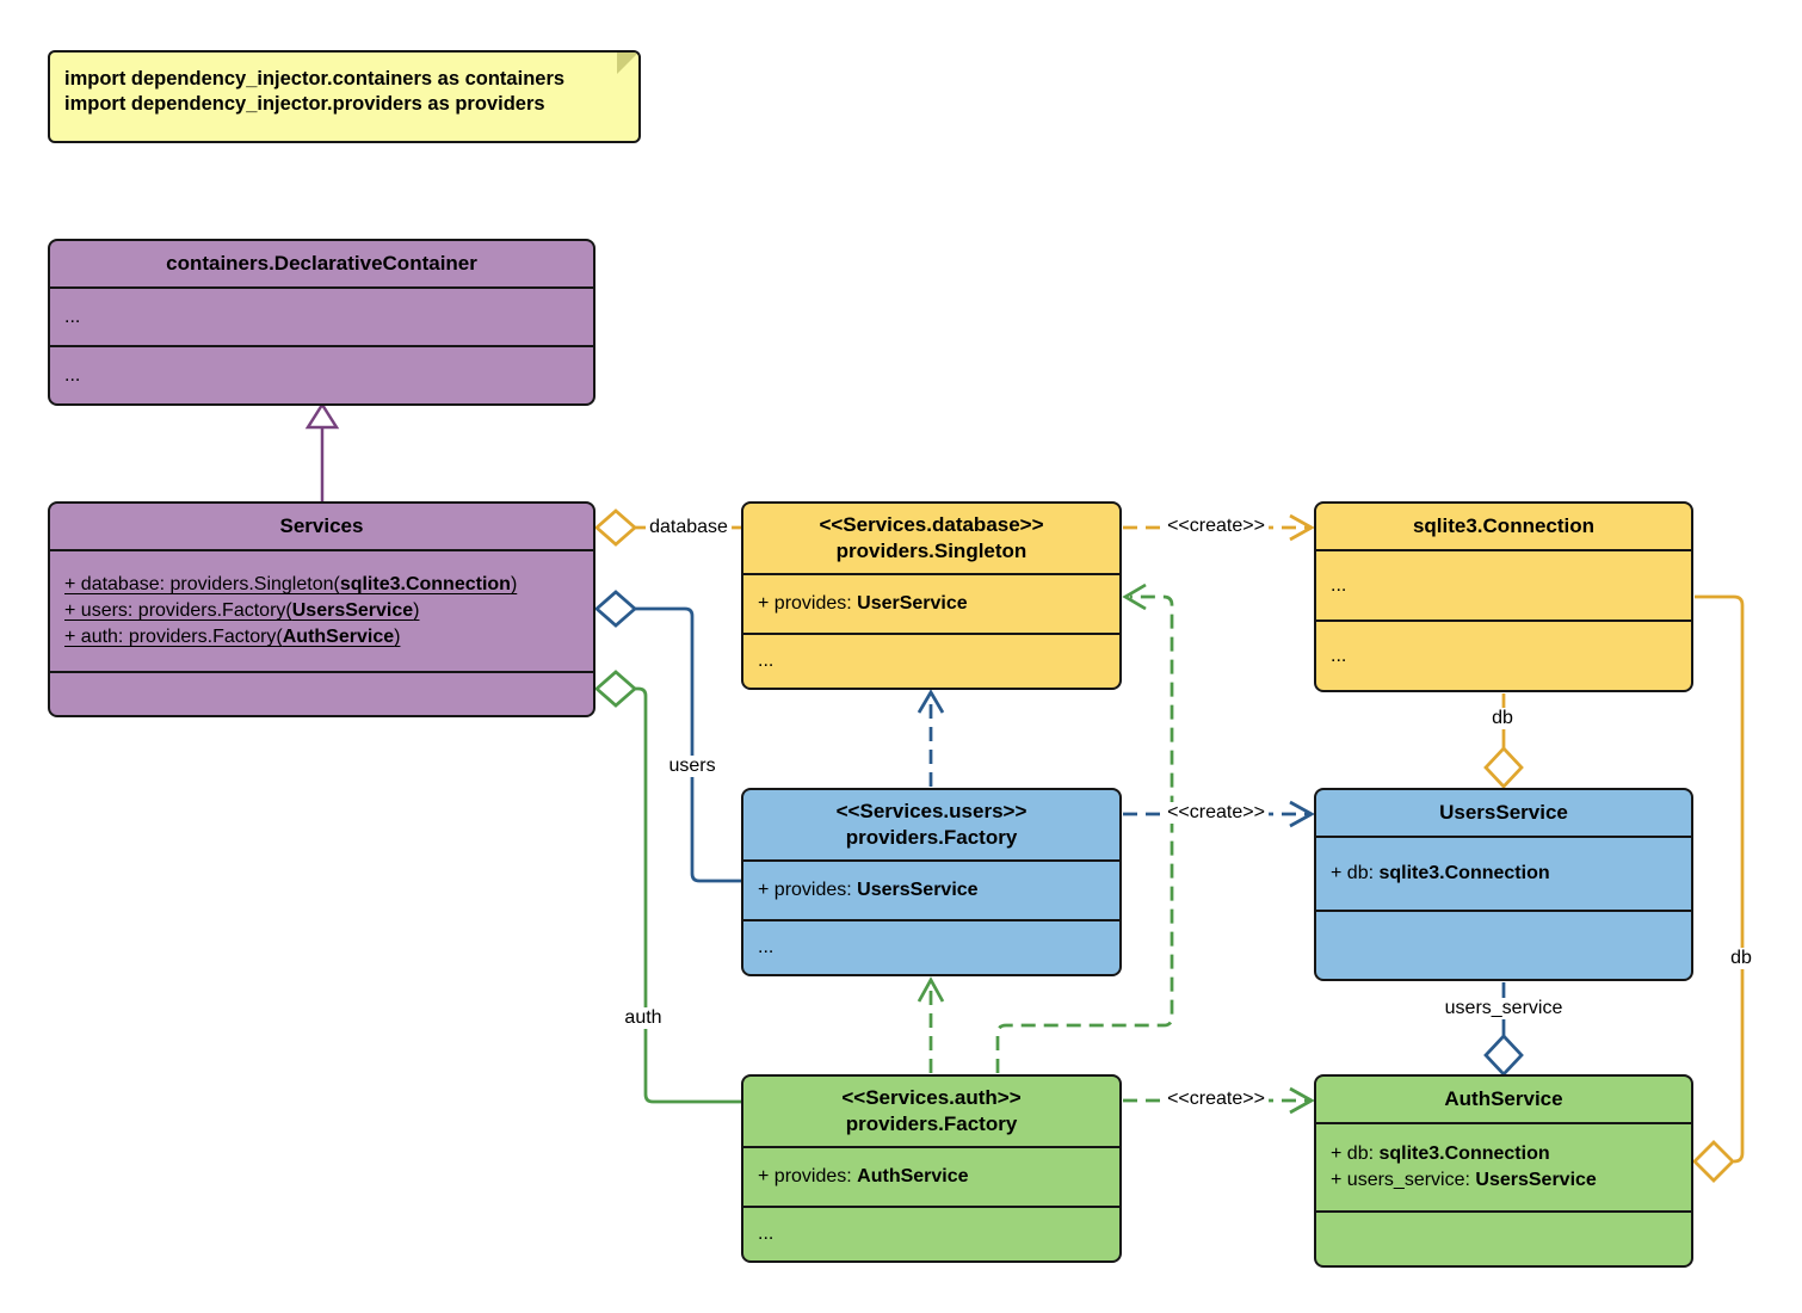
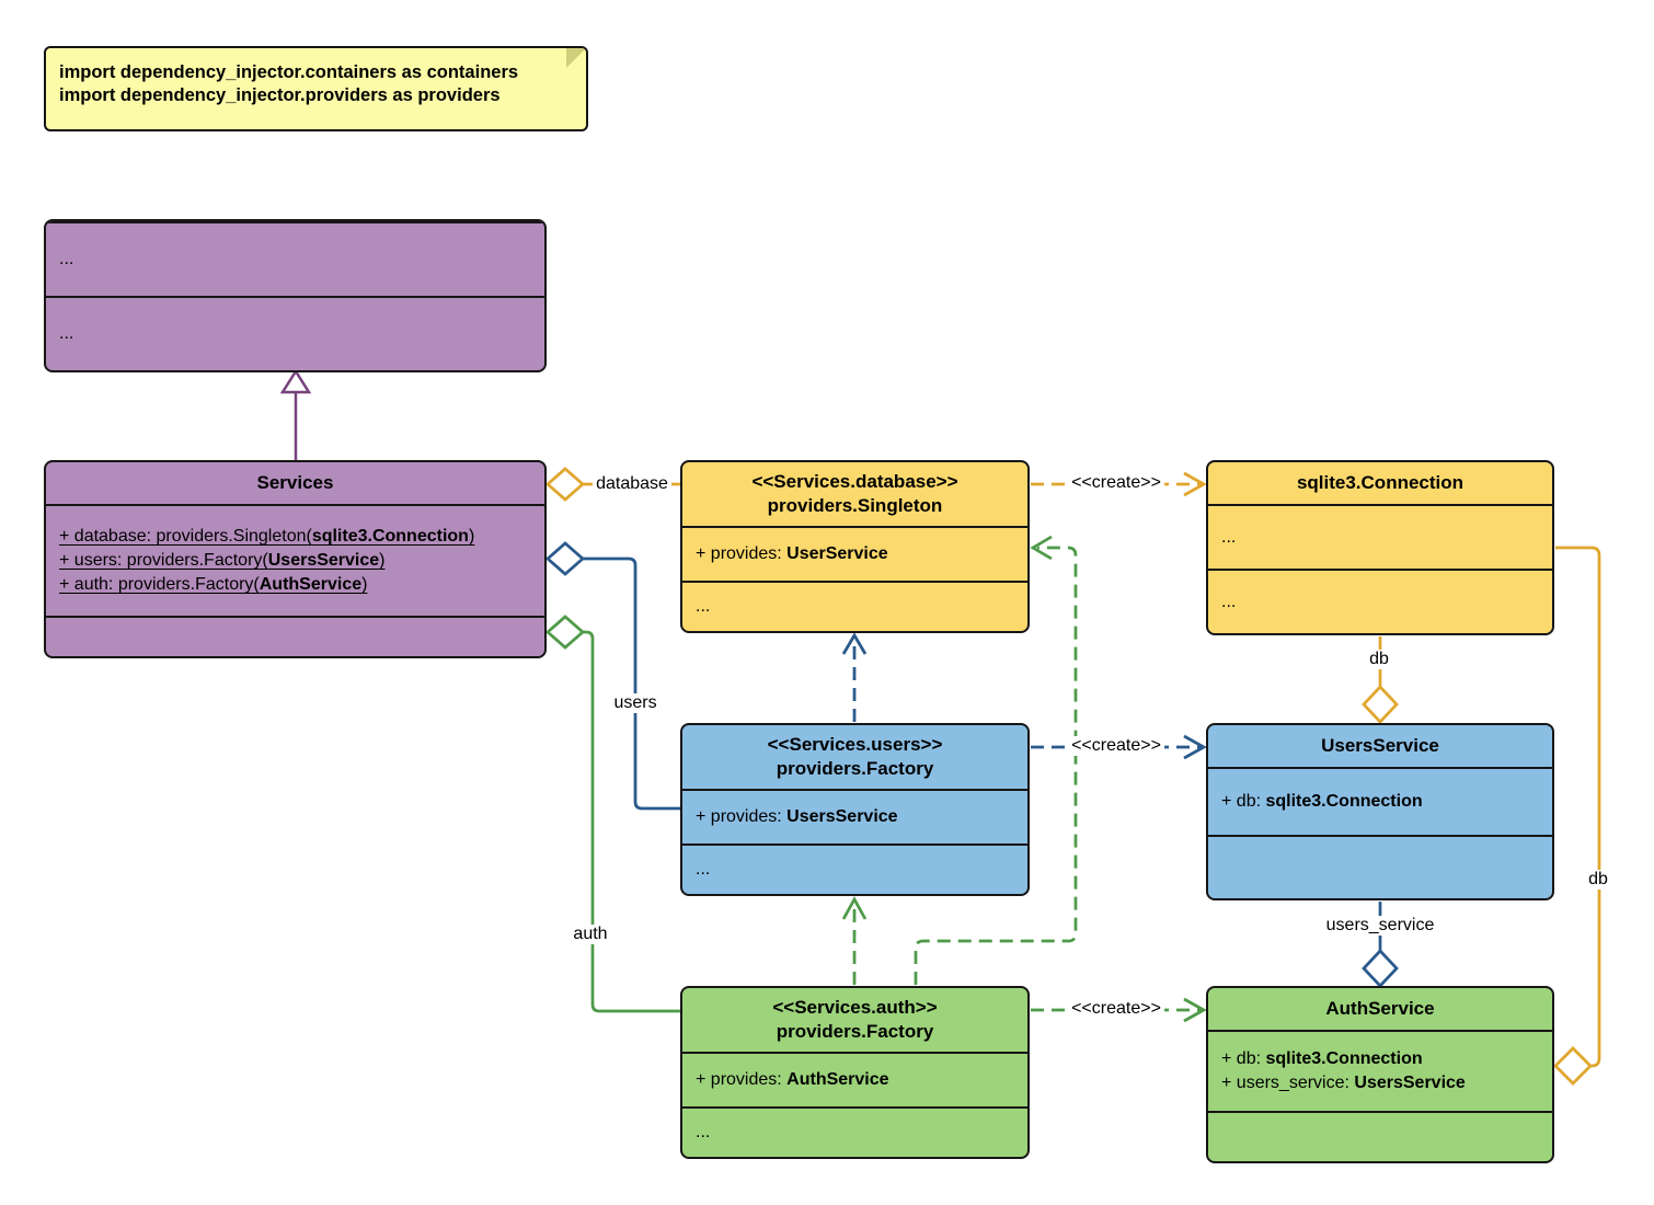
  import dependency_injector.containers as containers
  import dependency_injector.providers as providers
- containers.DeclarativeContainer
  ...
  ...
  Services
  + database: providers.Singleton(sqlite3.Connection)
  + users: providers.Factory(UsersService)
  + auth: providers.Factory(AuthService)
  <<Services.database>>
  providers.Singleton
  + provides: UserService
  ...
  sqlite3.Connection
  ...
  ...
  <<Services.users>>
  providers.Factory
  + provides: UsersService
  ...
  UsersService
  + db: sqlite3.Connection
  <<Services.auth>>
  providers.Factory
  + provides: AuthService
  ...
  AuthService
  + db: sqlite3.Connection
  + users_service: UsersService
  database
  users
  auth
  <<create>>
  <<create>>
  <<create>>
  db
  users_service
  db
